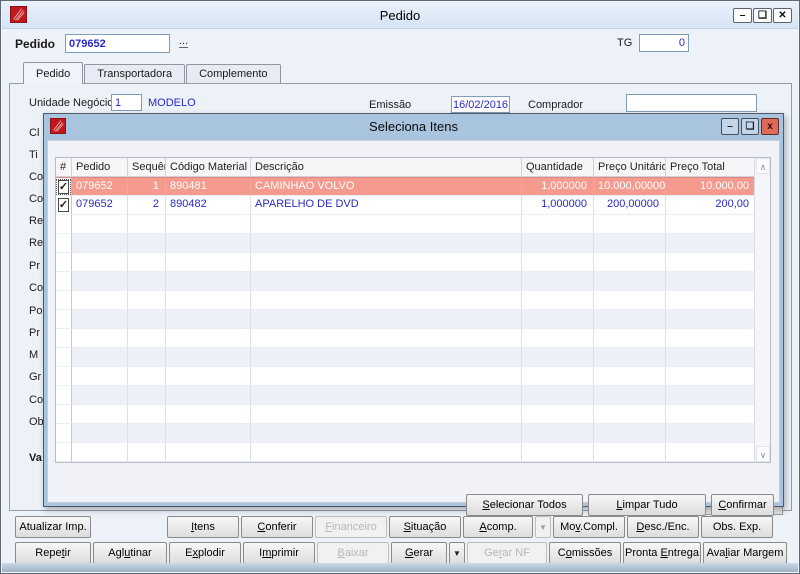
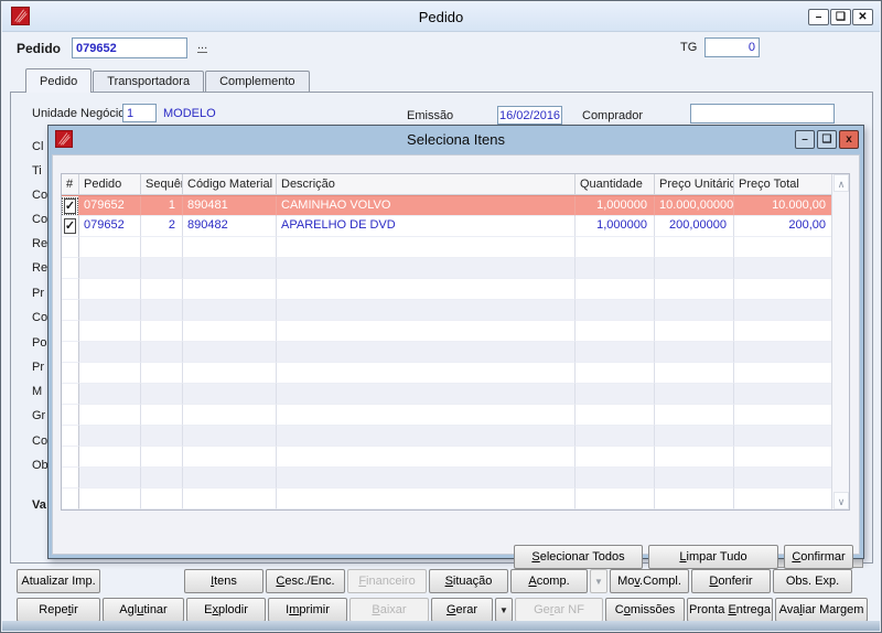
  Pedido
  –
  ❑
  ✕
  Pedido
  079652
  ...
  TG
  0
  Pedido
  Transportadora
  Complemento
  Unidade Negóci
  1
  MODELO
  Emissão
  16/02/2016
  Comprador
  Cl
  Ti
  Co
  Co
  Re
  Re
  Pr
  Co
  Po
  Pr
  M
  Gr
  Co
  Ob
  Va
  Atualizar Imp.
  Itens
- Conferir
+ Cesc./Enc.
  Financeiro
  Situação
  Acomp.
  ▼
  Mov.Compl.
- Desc./Enc.
+ Donferir
  Obs. Exp.
  Repetir
  Aglutinar
  Explodir
  Imprimir
  Baixar
  Gerar
  ▼
  Gerar NF
  Comissões
  Pronta Entrega
  Avaliar Margem
  Seleciona Itens
  –
  ❑
  x
  #
  Pedido
  Código Material
  Descrição
  Quantidade
  Preço Unitário
  Preço Total
  ✓
  079652
  1
  890481
  CAMINHAO VOLVO
  1,000000
  10.000,00000
  10.000,00
  ✓
  079652
  2
  890482
  APARELHO DE DVD
  1,000000
  200,00000
  200,00
  ∧
  ∨
  Selecionar Todos
  Limpar Tudo
  Confirmar
